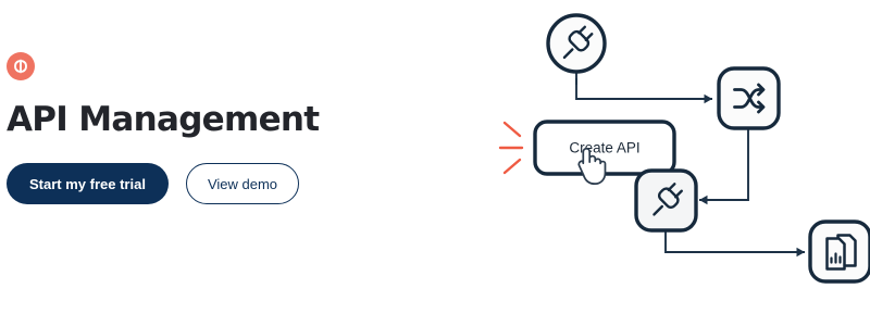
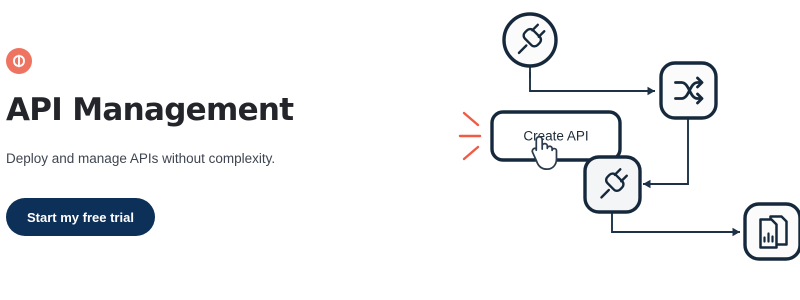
  API Management
+ Deploy and manage APIs without complexity.
  Start my free trial
- View demo
  Create API
